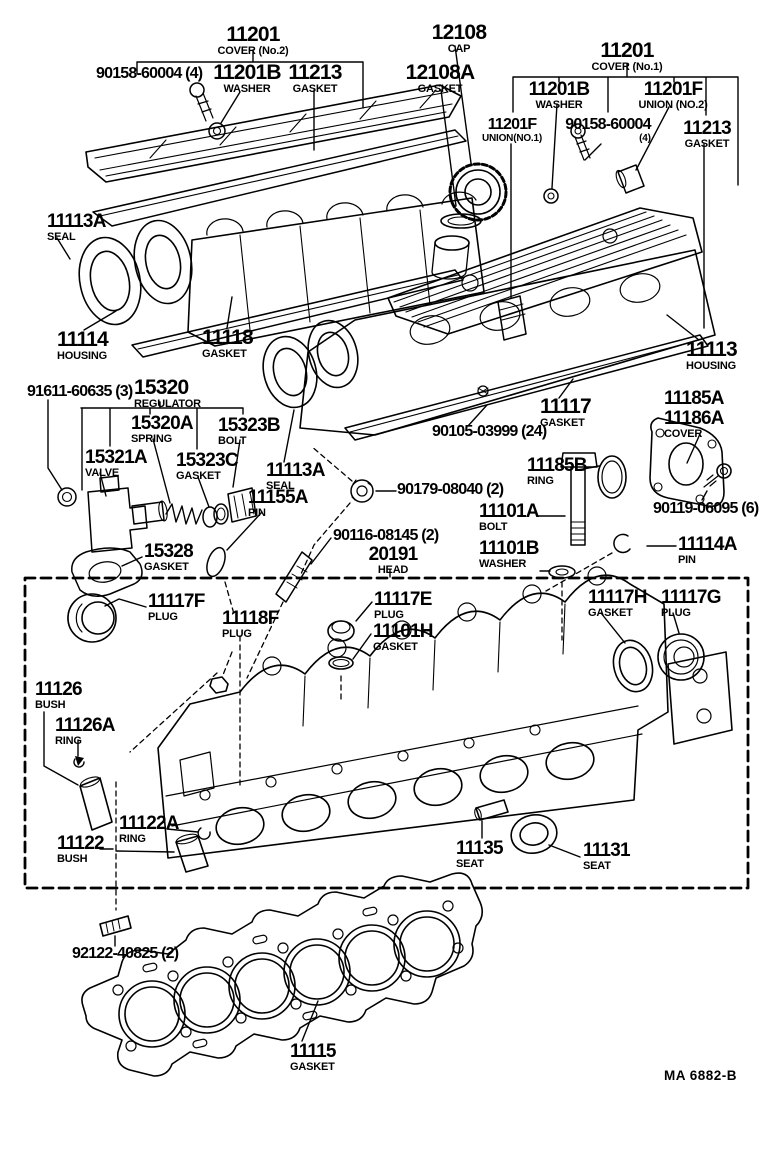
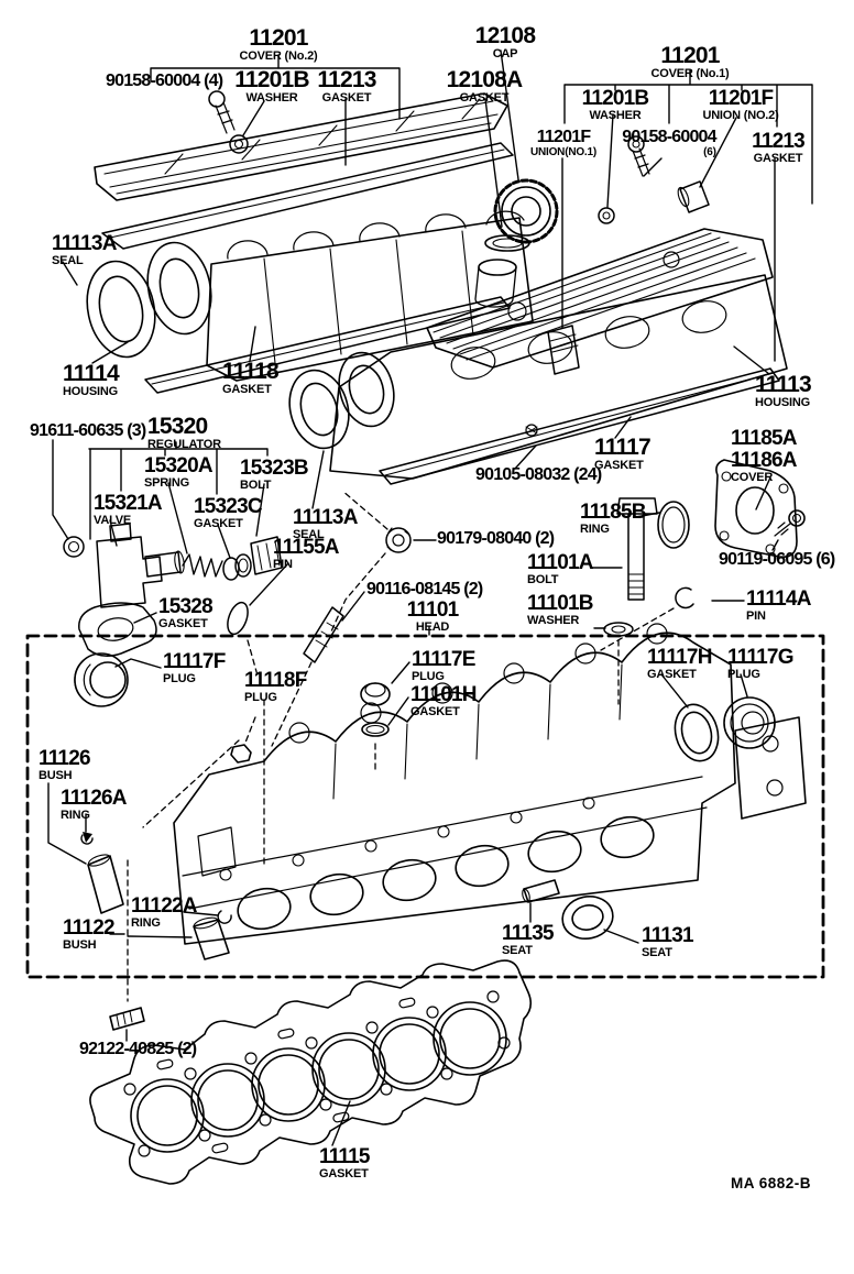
  11201
  COVER (No.2)
  90158-60004 (4)
  11201B
  WASHER
  11213
  GASKET
  12108
  CAP
  12108A
  GASKET
  11201
  COVER (No.1)
  11201B
  WASHER
  11201F
  UNION (NO.2)
  11201F
  UNION(NO.1)
  90158-60004
- (4)
+ (6)
  11213
  GASKET
  11113A
  SEAL
  11114
  HOUSING
  11118
  GASKET
  11113
  HOUSING
  11117
  GASKET
  11185A
  11186A
  COVER
- 90105-03999 (24)
+ 90105-08032 (24)
  11185B
  RING
  90119-06095 (6)
  91611-60635 (3)
  15320
  REGULATOR
  15320A
  SPRING
  15323B
  BOLT
  15321A
  VALVE
  15323C
  GASKET
  11113A
  SEAL
  11155A
  PIN
  15328
  GASKET
  90179-08040 (2)
  11101A
  BOLT
  90116-08145 (2)
- 20191
+ 11101
  HEAD
  11101B
  WASHER
  11114A
  PIN
  11117F
  PLUG
  11118F
  PLUG
  11117E
  PLUG
  11101H
  GASKET
  11117H
  GASKET
  11117G
  PLUG
  11126
  BUSH
  11126A
  RING
  11122A
  RING
  11122
  BUSH
  11135
  SEAT
  11131
  SEAT
  92122-40825 (2)
  11115
  GASKET
  MA 6882-B
